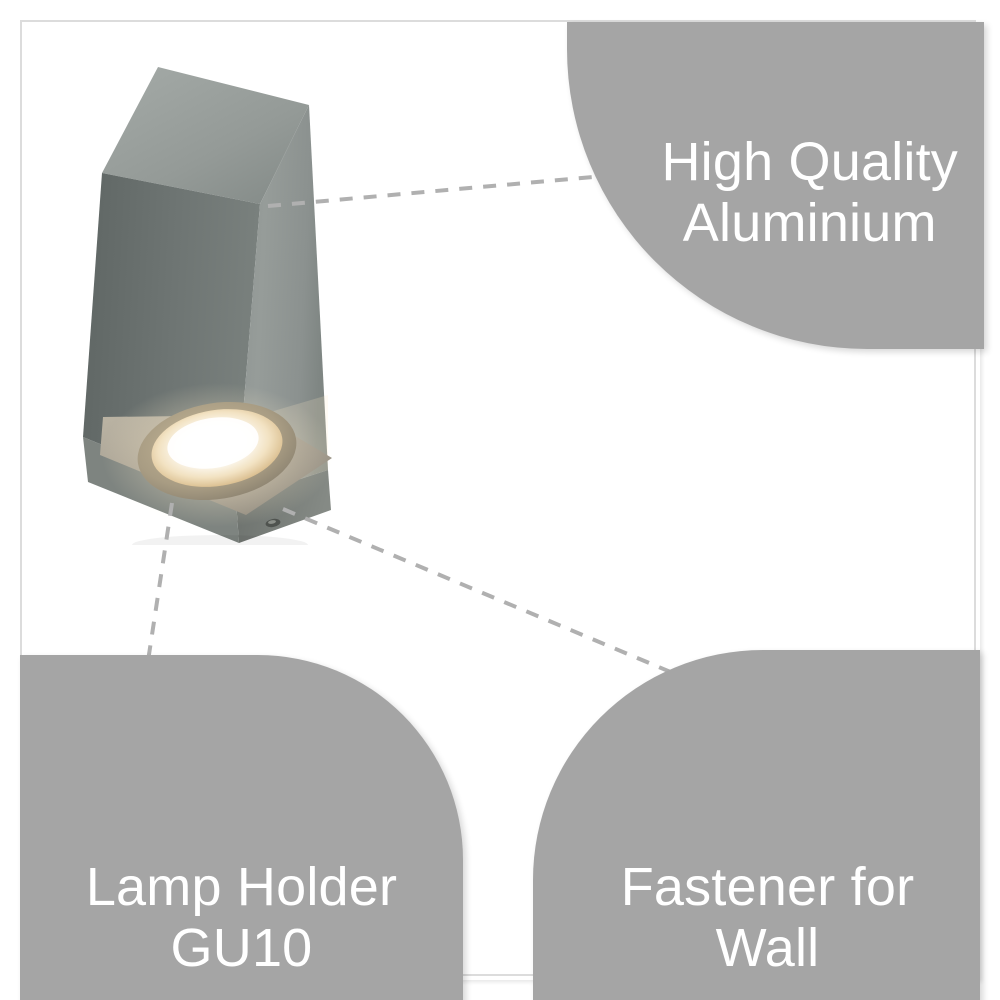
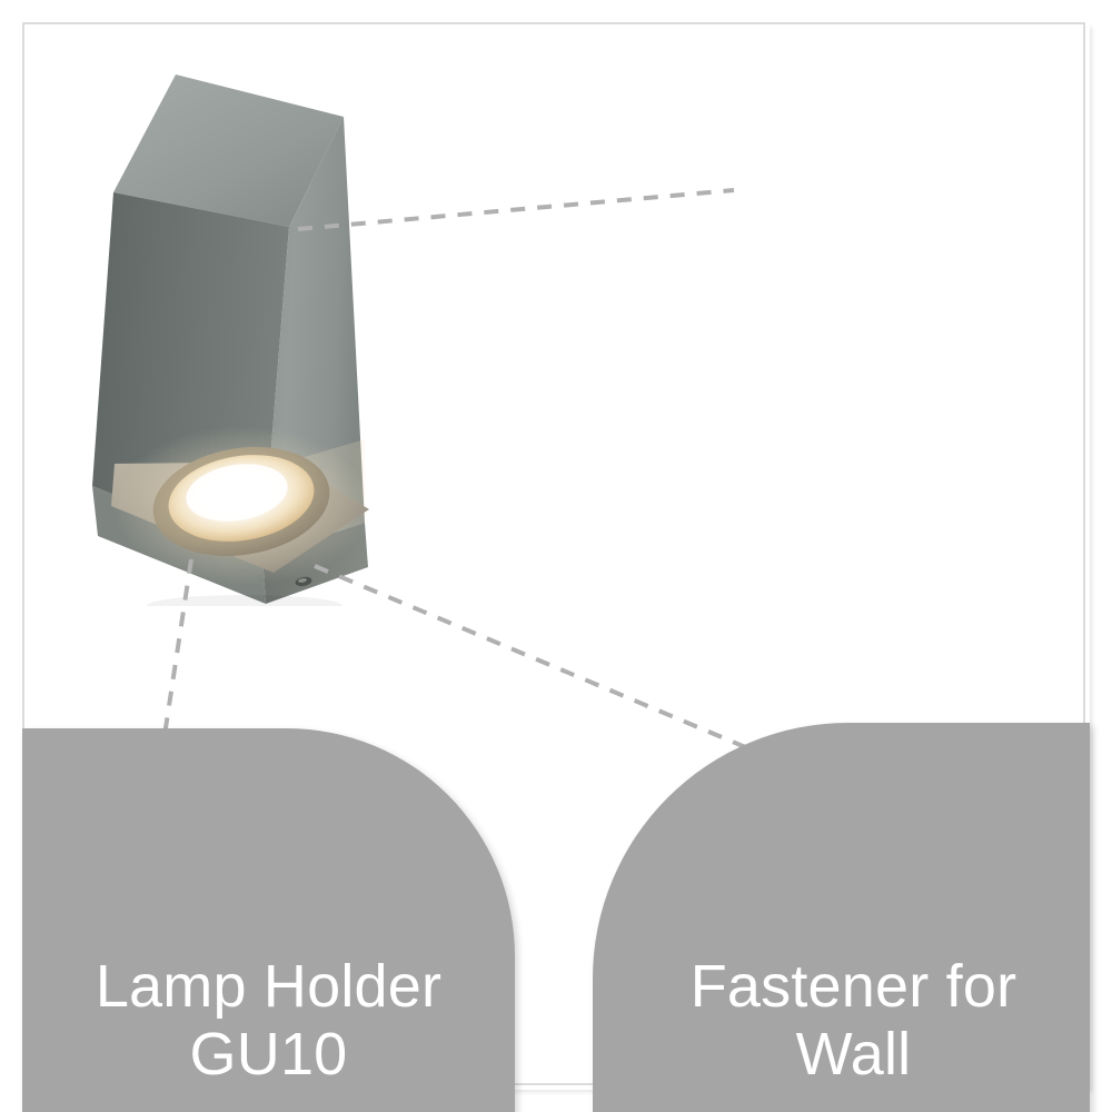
- High Quality
- Aluminium
  Lamp Holder
  GU10
  Fastener for
  Wall
